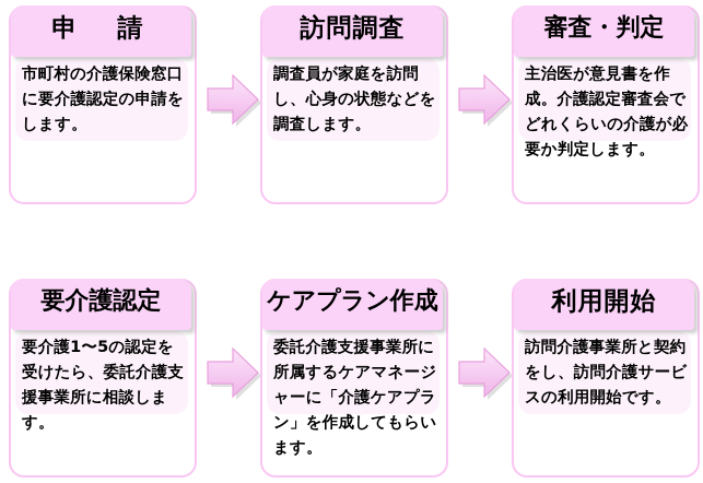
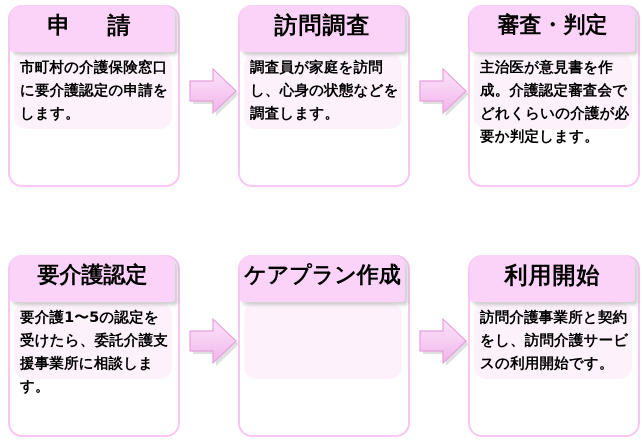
  申 請
  市町村の介護保険窓口に要介護認定の申請をします。
  訪問調査
  調査員が家庭を訪問し、心身の状態などを調査します。
  審査・判定
  主治医が意見書を作成。介護認定審査会でどれくらいの介護が必要か判定します。
  要介護認定
  要介護1〜5の認定を受けたら、委託介護支援事業所に相談します。
  ケアプラン作成
- 委託介護支援事業所に所属するケアマネージャーに「介護ケアプラン」を作成してもらいます。
  利用開始
  訪問介護事業所と契約をし、訪問介護サービスの利用開始です。
